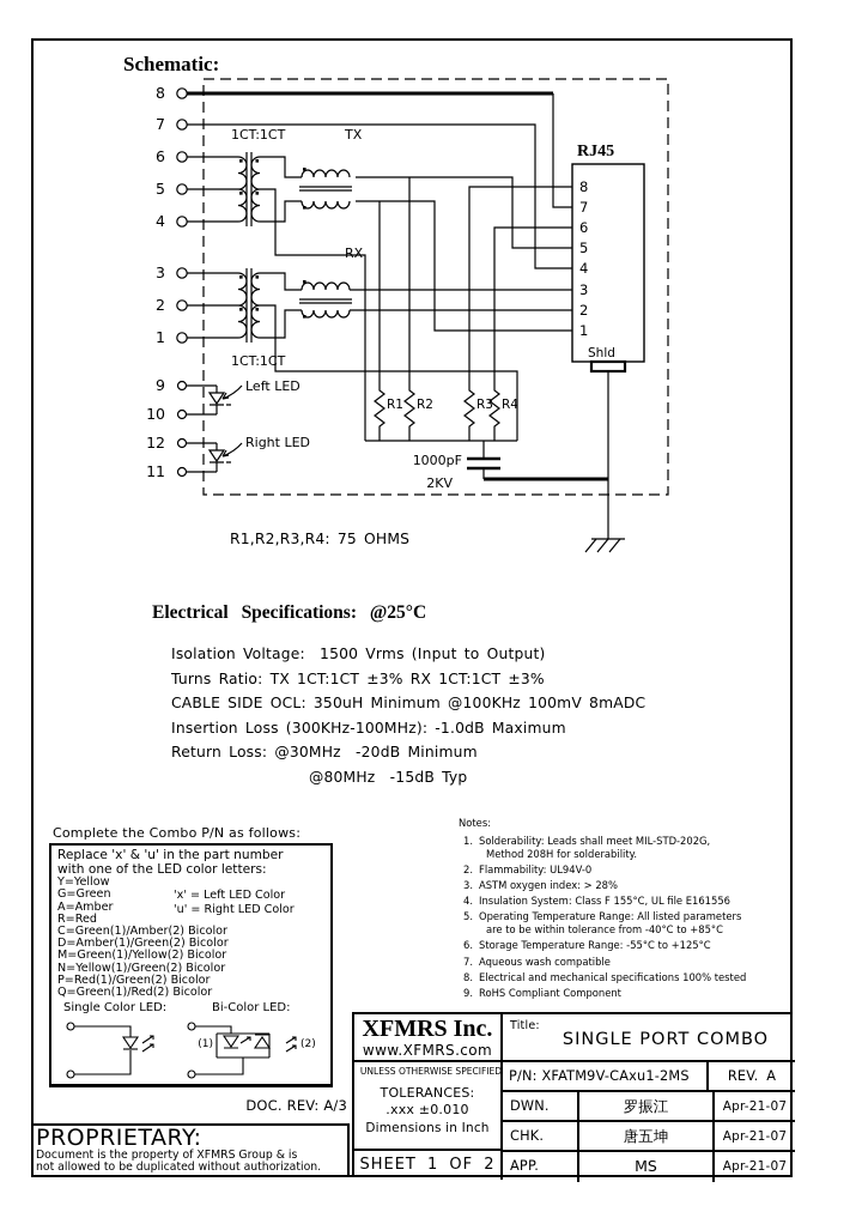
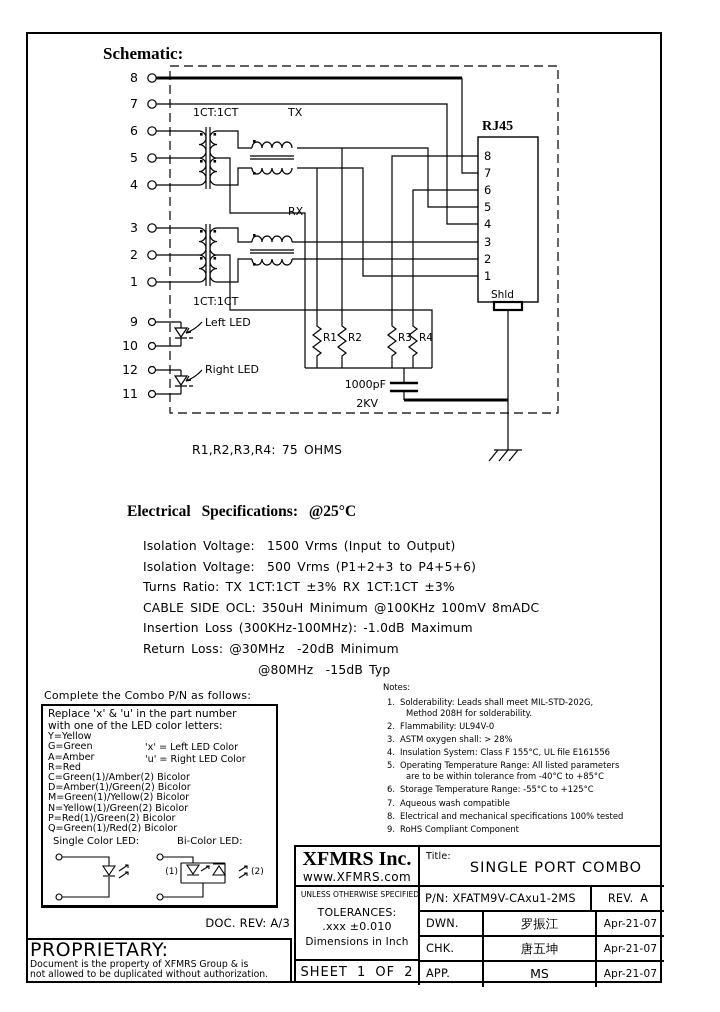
  Schematic:
  8
  7
  6
  5
  4
  3
  2
  1
  9
  10
  12
  11
  1CT:1CT
  TX
  RX
  1CT:1CT
  Left LED
  Right LED
  RJ45
  8
  7
  6
  5
  4
  3
  2
  1
  Shld
  R1
  R2
  R3
  R4
  1000pF
  2KV
  R1,R2,R3,R4: 75 OHMS
  Electrical Specifications: @25°C
  Isolation Voltage: 1500 Vrms (Input to Output)
+ Isolation Voltage: 500 Vrms (P1+2+3 to P4+5+6)
  Turns Ratio: TX 1CT:1CT ±3% RX 1CT:1CT ±3%
  CABLE SIDE OCL: 350uH Minimum @100KHz 100mV 8mADC
  Insertion Loss (300KHz-100MHz): -1.0dB Maximum
  Return Loss: @30MHz -20dB Minimum
  @80MHz -15dB Typ
  Complete the Combo P/N as follows:
  Replace 'x' & 'u' in the part number
  with one of the LED color letters:
  Y=Yellow
  G=Green
  A=Amber
  R=Red
  C=Green(1)/Amber(2) Bicolor
  D=Amber(1)/Green(2) Bicolor
  M=Green(1)/Yellow(2) Bicolor
  N=Yellow(1)/Green(2) Bicolor
  P=Red(1)/Green(2) Bicolor
  Q=Green(1)/Red(2) Bicolor
  'x' = Left LED Color
  'u' = Right LED Color
  Single Color LED:
  Bi-Color LED:
  (1)
  (2)
  DOC. REV: A/3
  Notes:
  1.
  Solderability: Leads shall meet MIL-STD-202G,
  Method 208H for solderability.
  2.
  Flammability: UL94V-0
  3.
- ASTM oxygen index: > 28%
+ ASTM oxygen shall: > 28%
  4.
  Insulation System: Class F 155°C, UL file E161556
  5.
  Operating Temperature Range: All listed parameters
  are to be within tolerance from -40°C to +85°C
  6.
  Storage Temperature Range: -55°C to +125°C
  7.
  Aqueous wash compatible
  8.
  Electrical and mechanical specifications 100% tested
  9.
  RoHS Compliant Component
  XFMRS Inc.
  www.XFMRS.com
  Title:
  SINGLE PORT COMBO
  UNLESS OTHERWISE SPECIFIED
  TOLERANCES:
  .xxx ±0.010
  Dimensions in Inch
  SHEET 1 OF 2
  P/N: XFATM9V-CAxu1-2MS
  REV. A
  DWN.
  罗振江
  Apr-21-07
  CHK.
  唐五坤
  Apr-21-07
  APP.
  MS
  Apr-21-07
  PROPRIETARY:
  Document is the property of XFMRS Group & is
  not allowed to be duplicated without authorization.
